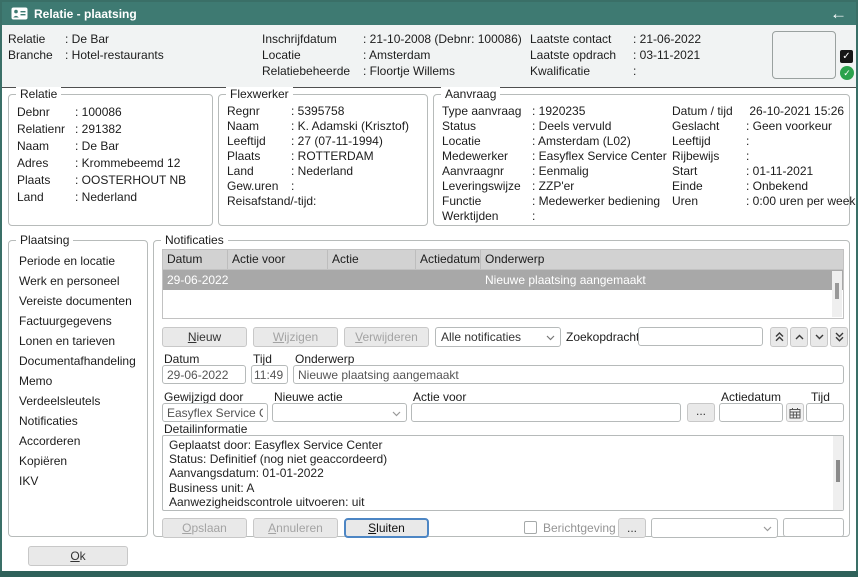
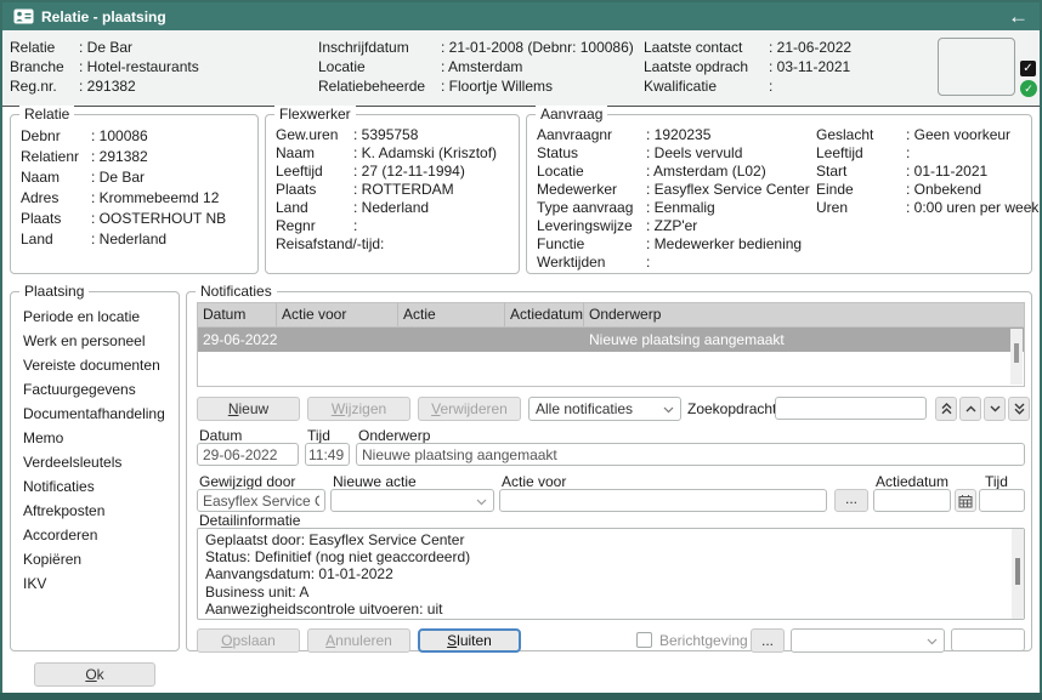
  Relatie - plaatsing
  ←
  Relatie De Bar
  Branche Hotel-restaurants
+ Reg.nr. 291382
- Inschrijfdatum 21-10-2008 (Debnr: 100086)
+ Inschrijfdatum 21-01-2008 (Debnr: 100086)
  Locatie Amsterdam
  Relatiebeheerde Floortje Willems
  Laatste contact 21-06-2022
  Laatste opdrach 03-11-2021
  Kwalificatie
  ✓
  ✓
  Relatie
  Debnr 100086
  Relatienr 291382
  Naam De Bar
  Adres Krommebeemd 12
  Plaats OOSTERHOUT NB
  Land Nederland
  Flexwerker
- Regnr 5395758
+ Gew.uren 5395758
  Naam K. Adamski (Krisztof)
- Leeftijd 27 (07-11-1994)
+ Leeftijd 27 (12-11-1994)
  Plaats ROTTERDAM
  Land Nederland
- Gew.uren
+ Regnr
  Reisafstand/-tijd:
  Aanvraag
- Type aanvraag 1920235
+ Aanvraagnr 1920235
  Status Deels vervuld
  Locatie Amsterdam (L02)
  Medewerker Easyflex Service Center
- Aanvraagnr Eenmalig
+ Type aanvraag Eenmalig
  Leveringswijze ZZP'er
  Functie Medewerker bediening
  Werktijden
- Datum / tijd 26-10-2021 15:26
  Geslacht Geen voorkeur
  Leeftijd
- Rijbewijs
  Start 01-11-2021
  Einde Onbekend
  Uren 0:00 uren per week
  Plaatsing
  Periode en locatie
  Werk en personeel
  Vereiste documenten
  Factuurgegevens
- Lonen en tarieven
  Documentafhandeling
  Memo
  Verdeelsleutels
  Notificaties
+ Aftrekposten
  Accorderen
  Kopiëren
  IKV
  Notificaties
  Datum
  Actie voor
  Actie
  Actiedatum
  Onderwerp
  29-06-2022
  Nieuwe plaatsing aangemaakt
  Nieuw
  Wijzigen
  Verwijderen
  Alle notificaties
  Zoekopdrach
  Datum
  Tijd
  Onderwerp
  29-06-2022
  11:49
  Nieuwe plaatsing aangemaakt
  Gewijzigd door
  Nieuwe actie
  Actie voor
  Actiedatum
  Tijd
  Easyflex Service
  ...
  Detailinformatie
  Geplaatst door: Easyflex Service Center
  Status: Definitief (nog niet geaccordeerd)
  Aanvangsdatum: 01-01-2022
  Business unit: A
  Aanwezigheidscontrole uitvoeren: uit
  Opslaan
  Annuleren
  Sluiten
  Berichtgeving
  ...
  Ok
